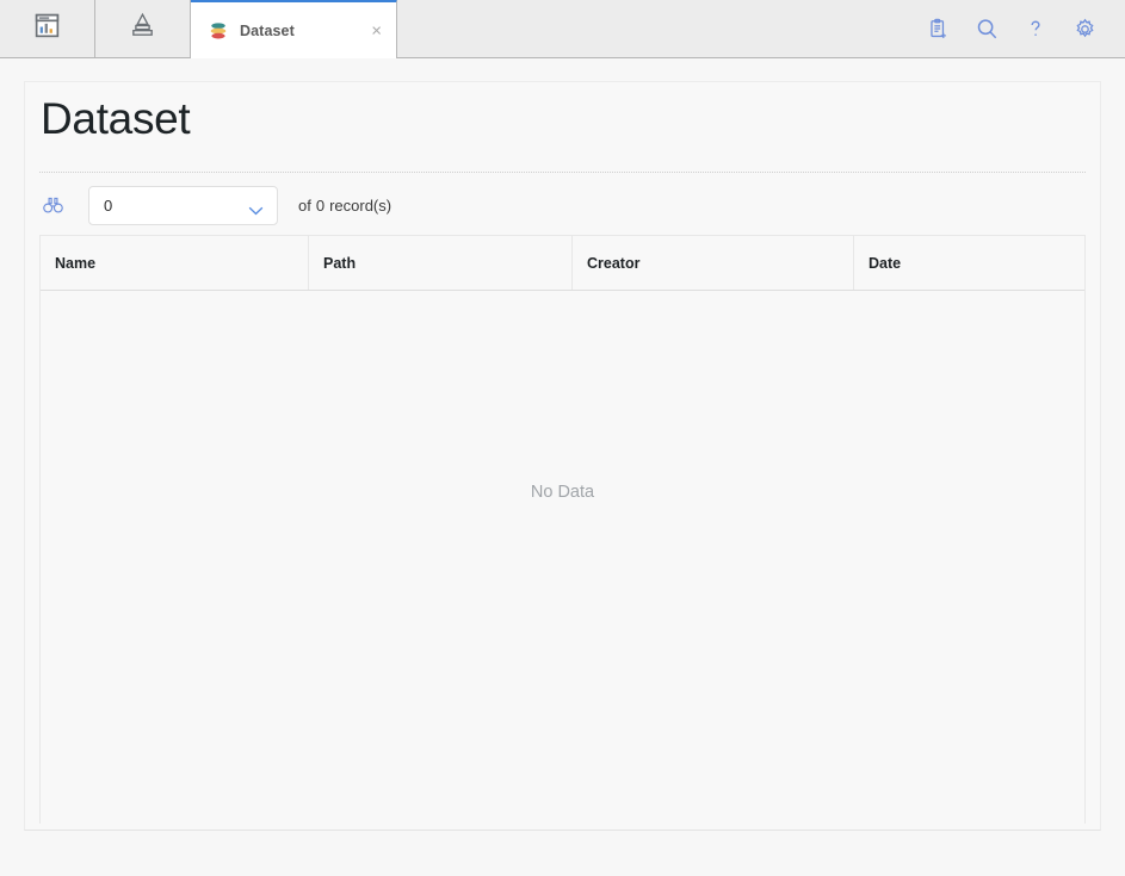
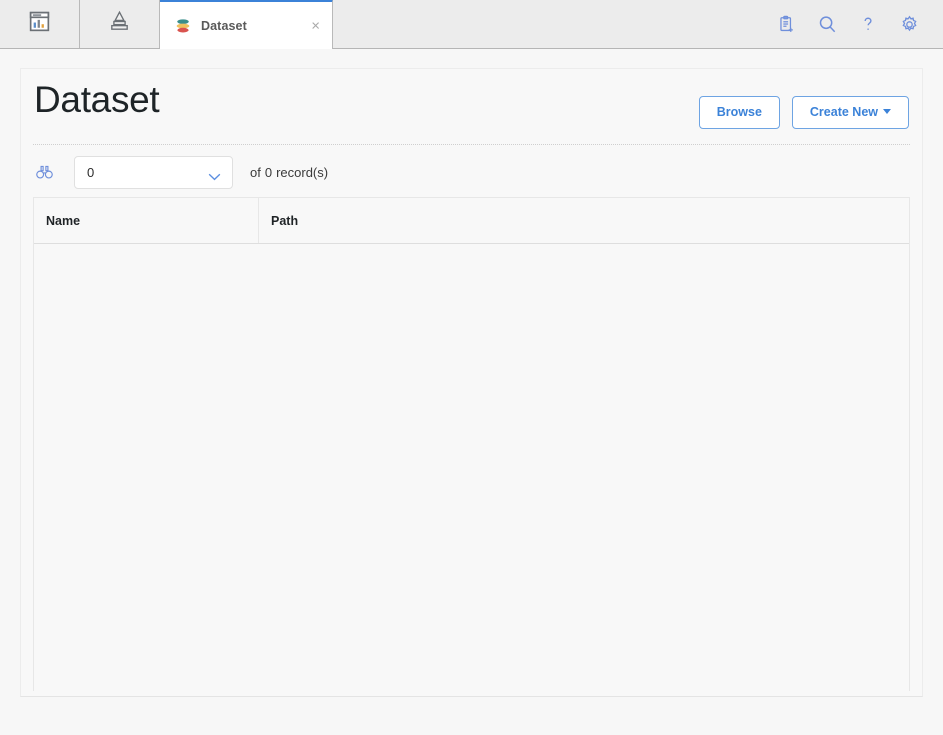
  Dataset
  ×
  Dataset
+ Browse
+ Create New
  0
  of
  0
  record(s)
  Name
  Path
- Creator
- Date
- No Data
